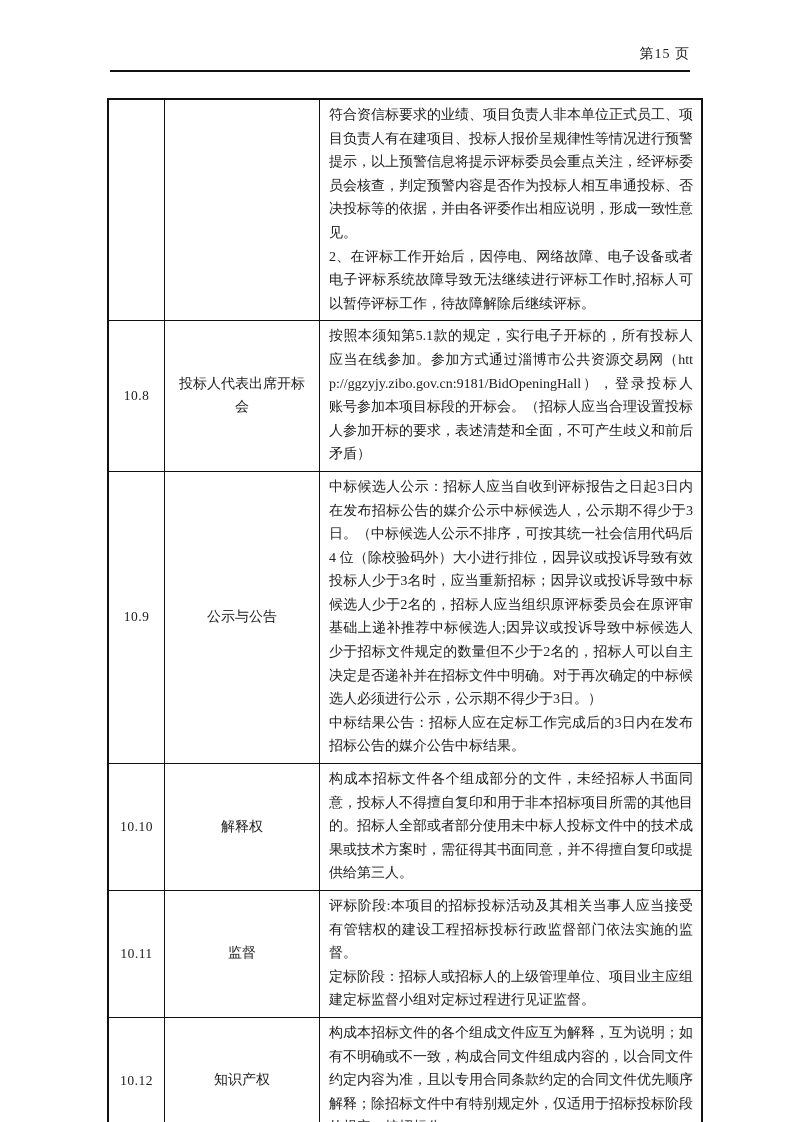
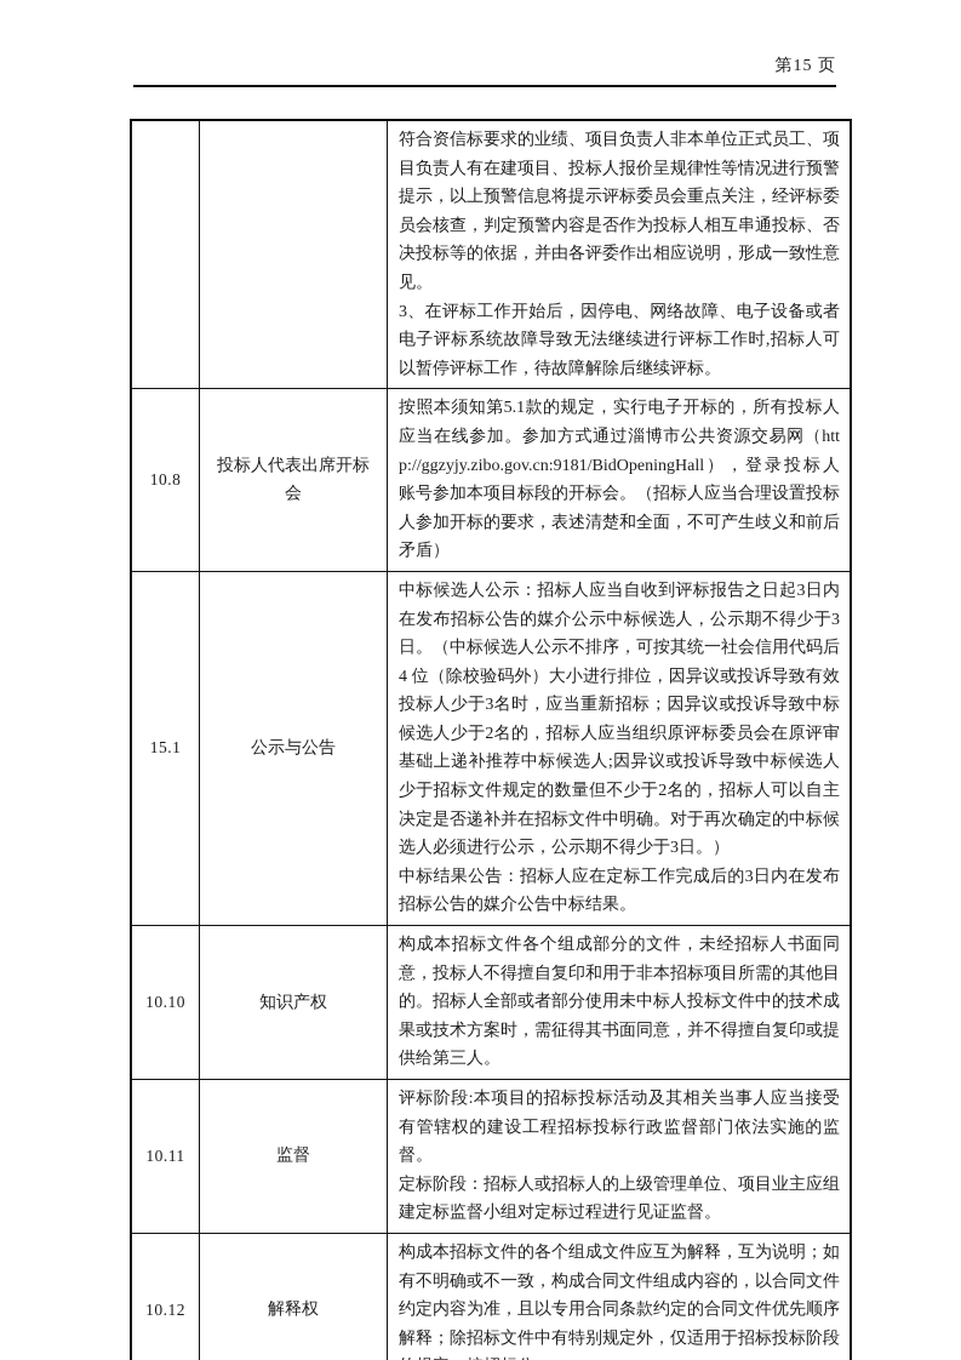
  第15 页
- 		符合资信标要求的业绩、项目负责人非本单位正式员工、项目负责人有在建项目、投标人报价呈规律性等情况进行预警提示，以上预警信息将提示评标委员会重点关注，经评标委员会核查，判定预警内容是否作为投标人相互串通投标、否决投标等的依据，并由各评委作出相应说明，形成一致性意见。 2、在评标工作开始后，因停电、网络故障、电子设备或者电子评标系统故障导致无法继续进行评标工作时,招标人可以暂停评标工作，待故障解除后继续评标。
+ 		符合资信标要求的业绩、项目负责人非本单位正式员工、项目负责人有在建项目、投标人报价呈规律性等情况进行预警提示，以上预警信息将提示评标委员会重点关注，经评标委员会核查，判定预警内容是否作为投标人相互串通投标、否决投标等的依据，并由各评委作出相应说明，形成一致性意见。 3、在评标工作开始后，因停电、网络故障、电子设备或者电子评标系统故障导致无法继续进行评标工作时,招标人可以暂停评标工作，待故障解除后继续评标。
  10.8	投标人代表出席开标会	按照本须知第5.1款的规定，实行电子开标的，所有投标人应当在线参加。参加方式通过淄博市公共资源交易网（http://ggzyjy.zibo.gov.cn:9181/BidOpeningHall），登录投标人账号参加本项目标段的开标会。（招标人应当合理设置投标人参加开标的要求，表述清楚和全面，不可产生歧义和前后矛盾）
- 10.9	公示与公告	中标候选人公示：招标人应当自收到评标报告之日起3日内在发布招标公告的媒介公示中标候选人，公示期不得少于3日。（中标候选人公示不排序，可按其统一社会信用代码后 4 位（除校验码外）大小进行排位，因异议或投诉导致有效投标人少于3名时，应当重新招标；因异议或投诉导致中标候选人少于2名的，招标人应当组织原评标委员会在原评审基础上递补推荐中标候选人;因异议或投诉导致中标候选人少于招标文件规定的数量但不少于2名的，招标人可以自主决定是否递补并在招标文件中明确。对于再次确定的中标候选人必须进行公示，公示期不得少于3日。） 中标结果公告：招标人应在定标工作完成后的3日内在发布招标公告的媒介公告中标结果。
+ 15.1	公示与公告	中标候选人公示：招标人应当自收到评标报告之日起3日内在发布招标公告的媒介公示中标候选人，公示期不得少于3日。（中标候选人公示不排序，可按其统一社会信用代码后 4 位（除校验码外）大小进行排位，因异议或投诉导致有效投标人少于3名时，应当重新招标；因异议或投诉导致中标候选人少于2名的，招标人应当组织原评标委员会在原评审基础上递补推荐中标候选人;因异议或投诉导致中标候选人少于招标文件规定的数量但不少于2名的，招标人可以自主决定是否递补并在招标文件中明确。对于再次确定的中标候选人必须进行公示，公示期不得少于3日。） 中标结果公告：招标人应在定标工作完成后的3日内在发布招标公告的媒介公告中标结果。
- 10.10	解释权	构成本招标文件各个组成部分的文件，未经招标人书面同意，投标人不得擅自复印和用于非本招标项目所需的其他目的。招标人全部或者部分使用未中标人投标文件中的技术成果或技术方案时，需征得其书面同意，并不得擅自复印或提供给第三人。
+ 10.10	知识产权	构成本招标文件各个组成部分的文件，未经招标人书面同意，投标人不得擅自复印和用于非本招标项目所需的其他目的。招标人全部或者部分使用未中标人投标文件中的技术成果或技术方案时，需征得其书面同意，并不得擅自复印或提供给第三人。
  10.11	监督	评标阶段:本项目的招标投标活动及其相关当事人应当接受有管辖权的建设工程招标投标行政监督部门依法实施的监督。 定标阶段：招标人或招标人的上级管理单位、项目业主应组建定标监督小组对定标过程进行见证监督。
- 10.12	知识产权	构成本招标文件的各个组成文件应互为解释，互为说明；如有不明确或不一致，构成合同文件组成内容的，以合同文件约定内容为准，且以专用合同条款约定的合同文件优先顺序解释；除招标文件中有特别规定外，仅适用于招标投标阶段
+ 10.12	解释权	构成本招标文件的各个组成文件应互为解释，互为说明；如有不明确或不一致，构成合同文件组成内容的，以合同文件约定内容为准，且以专用合同条款约定的合同文件优先顺序解释；除招标文件中有特别规定外，仅适用于招标投标阶段
